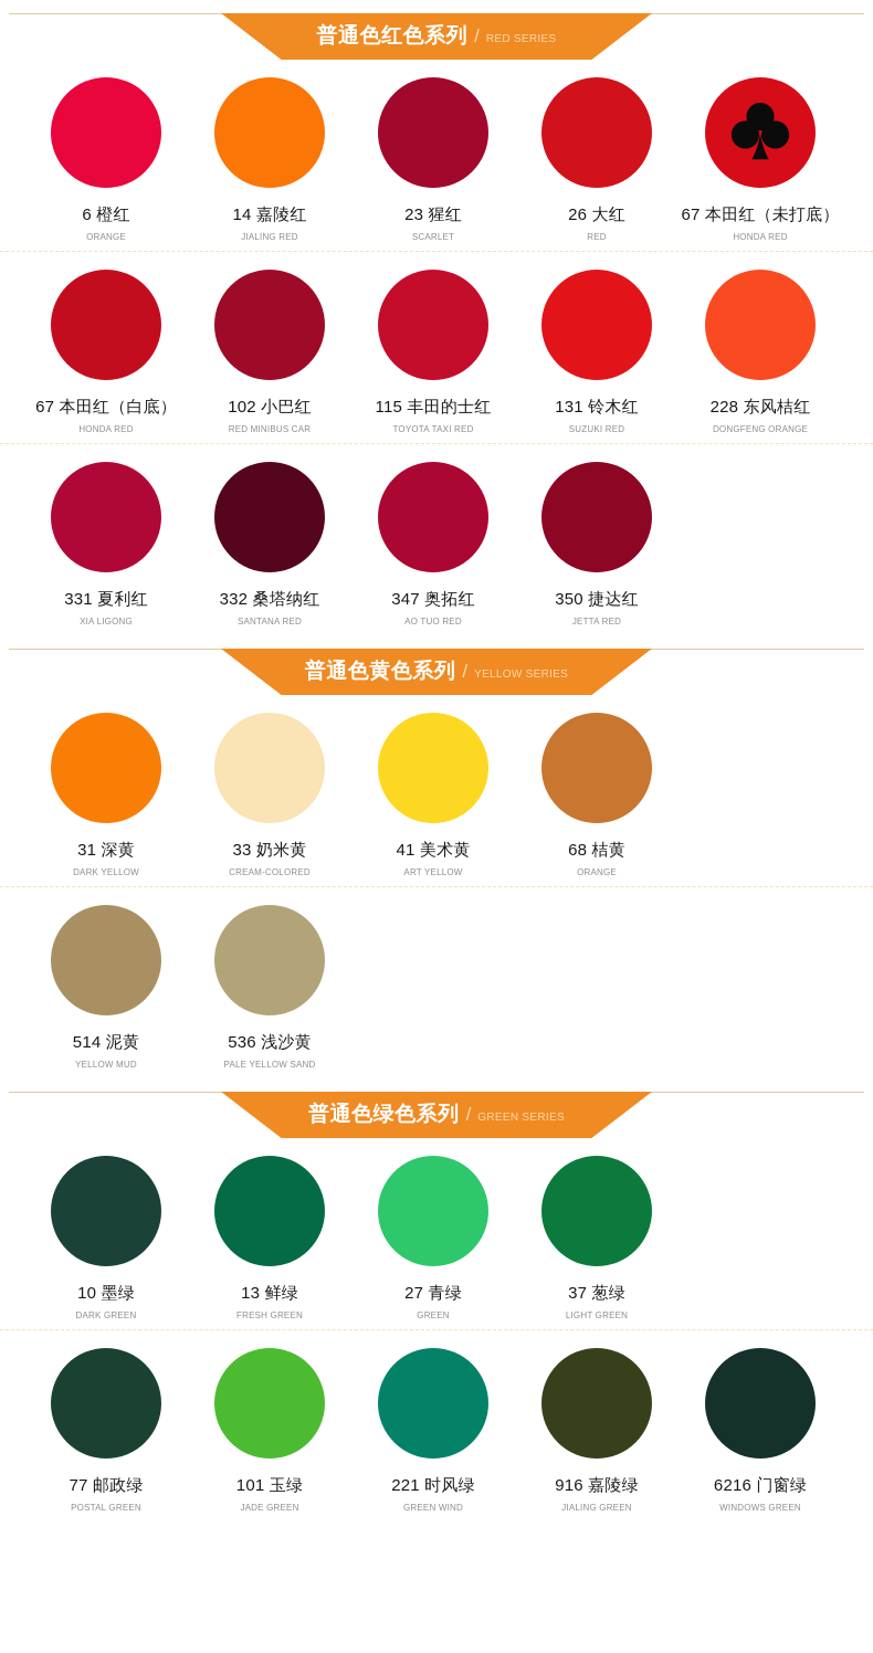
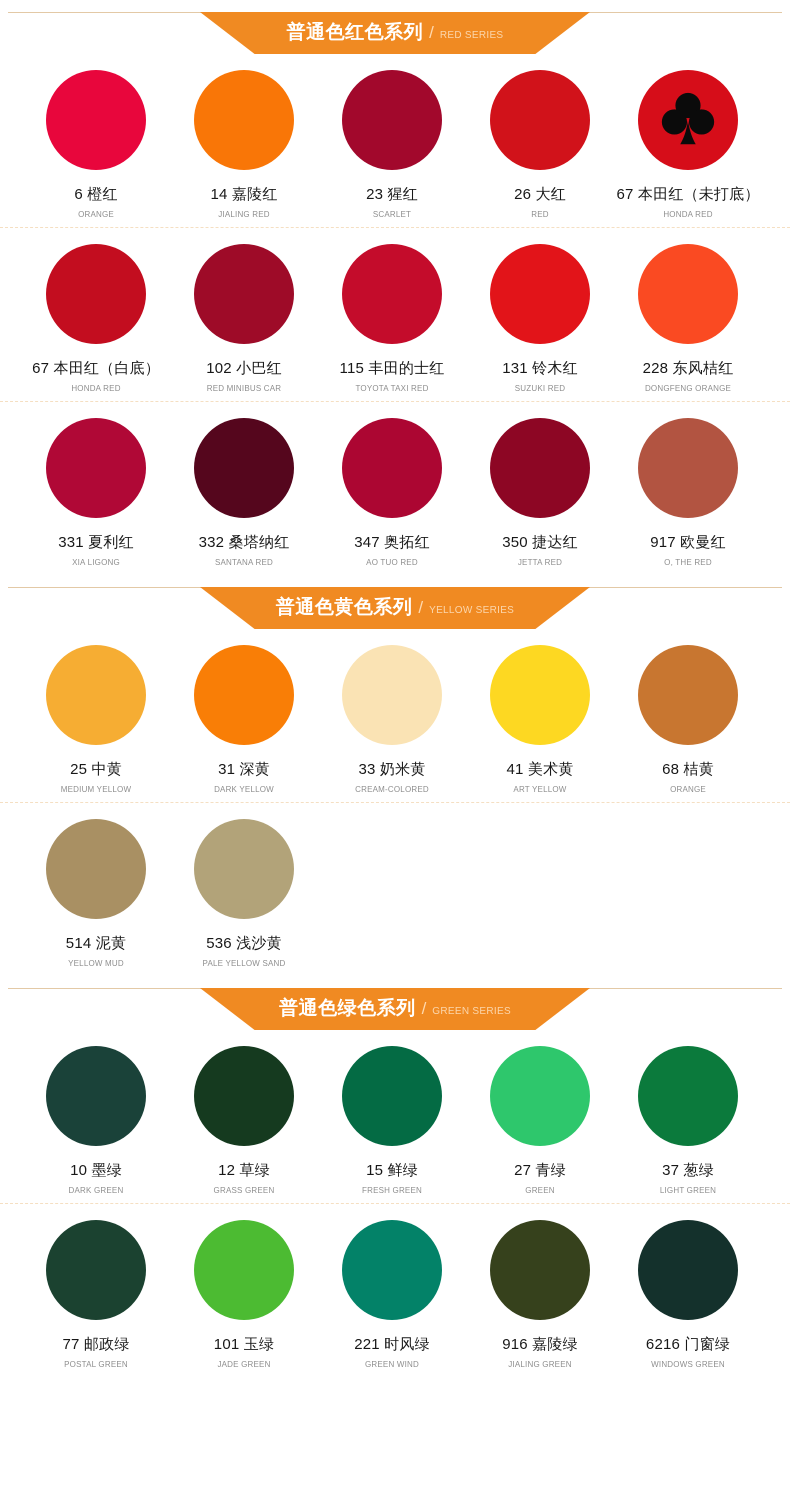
  普通色红色系列
  /
  RED SERIES
  6 橙红
  ORANGE
  14 嘉陵红
  JIALING RED
  23 猩红
  SCARLET
  26 大红
  RED
  67 本田红（未打底）
  HONDA RED
  67 本田红（白底）
  HONDA RED
  102 小巴红
  RED MINIBUS CAR
  115 丰田的士红
  TOYOTA TAXI RED
  131 铃木红
  SUZUKI RED
  228 东风桔红
  DONGFENG ORANGE
  331 夏利红
  XIA LIGONG
  332 桑塔纳红
  SANTANA RED
  347 奥拓红
  AO TUO RED
  350 捷达红
  JETTA RED
+ 917 欧曼红
+ O, THE RED
  普通色黄色系列
  /
  YELLOW SERIES
+ 25 中黄
+ MEDIUM YELLOW
  31 深黄
  DARK YELLOW
  33 奶米黄
  CREAM-COLORED
  41 美术黄
  ART YELLOW
  68 桔黄
  ORANGE
  514 泥黄
  YELLOW MUD
  536 浅沙黄
  PALE YELLOW SAND
  普通色绿色系列
  /
  GREEN SERIES
  10 墨绿
  DARK GREEN
+ 12 草绿
+ GRASS GREEN
- 13 鲜绿
+ 15 鲜绿
  FRESH GREEN
  27 青绿
  GREEN
  37 葱绿
  LIGHT GREEN
  77 邮政绿
  POSTAL GREEN
  101 玉绿
  JADE GREEN
  221 时风绿
  GREEN WIND
  916 嘉陵绿
  JIALING GREEN
  6216 门窗绿
  WINDOWS GREEN
